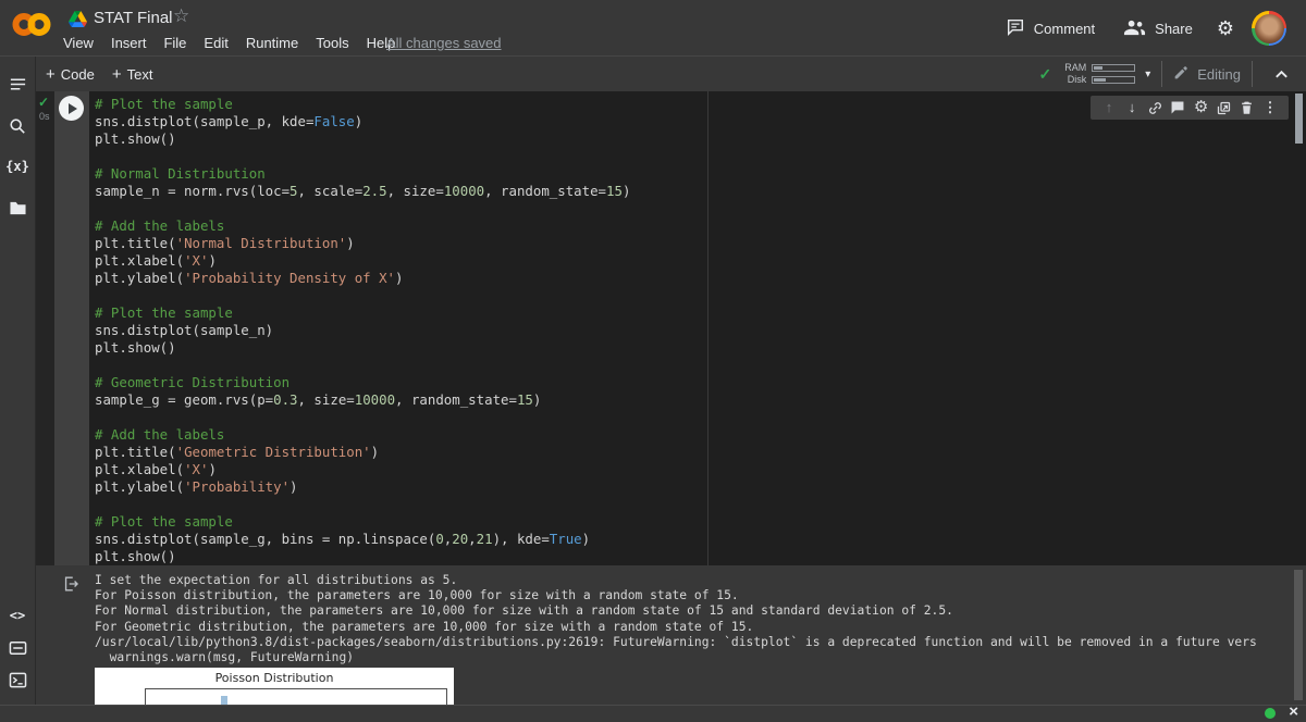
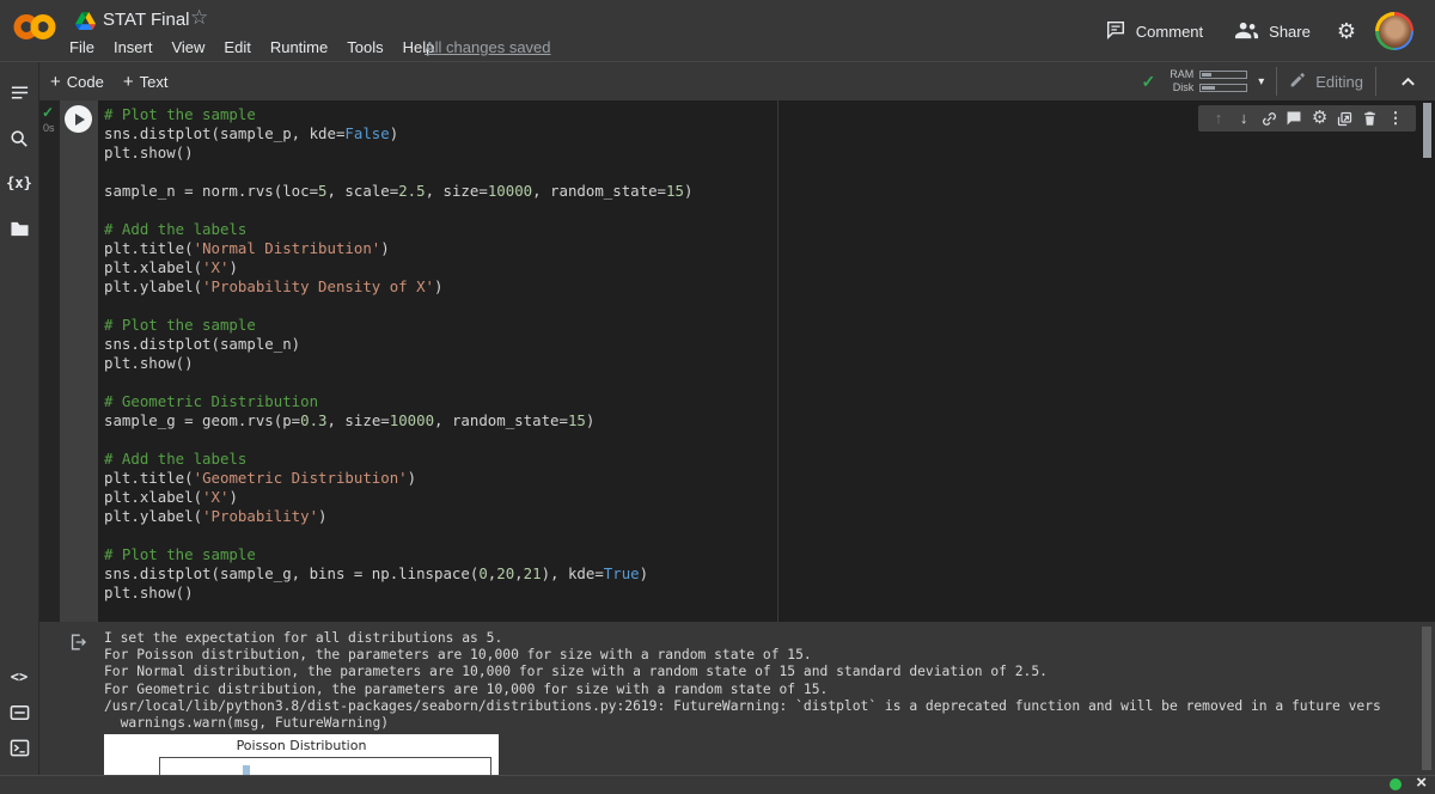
  STAT Final
  ☆
- View
+ File
  Insert
- File
+ View
  Edit
  Runtime
  Tools
  Help
  All changes saved
  Comment
  Share
  ⚙
  +
  Code
  +
  Text
  ✓
  RAM
  Disk
  ▾
  Editing
  {x}
  <>
  ✓
  0s
  # Plot the sample
  sns.distplot(sample_p, kde=False)
  plt.show()
- # Normal Distribution
  sample_n = norm.rvs(loc=5, scale=2.5, size=10000, random_state=15)
  # Add the labels
  plt.title('Normal Distribution')
  plt.xlabel('X')
  plt.ylabel('Probability Density of X')
  # Plot the sample
  sns.distplot(sample_n)
  plt.show()
  # Geometric Distribution
  sample_g = geom.rvs(p=0.3, size=10000, random_state=15)
  # Add the labels
  plt.title('Geometric Distribution')
  plt.xlabel('X')
  plt.ylabel('Probability')
  # Plot the sample
  sns.distplot(sample_g, bins = np.linspace(0,20,21), kde=True)
  plt.show()
  ↑
  ↓
  ⚙
  ⋮
  I set the expectation for all distributions as 5.
  For Poisson distribution, the parameters are 10,000 for size with a random state of 15.
  For Normal distribution, the parameters are 10,000 for size with a random state of 15 and standard deviation of 2.5.
  For Geometric distribution, the parameters are 10,000 for size with a random state of 15.
  /usr/local/lib/python3.8/dist-packages/seaborn/distributions.py:2619: FutureWarning: `distplot` is a deprecated function and will be removed in a future vers
  warnings.warn(msg, FutureWarning)
  Poisson Distribution
  ×
